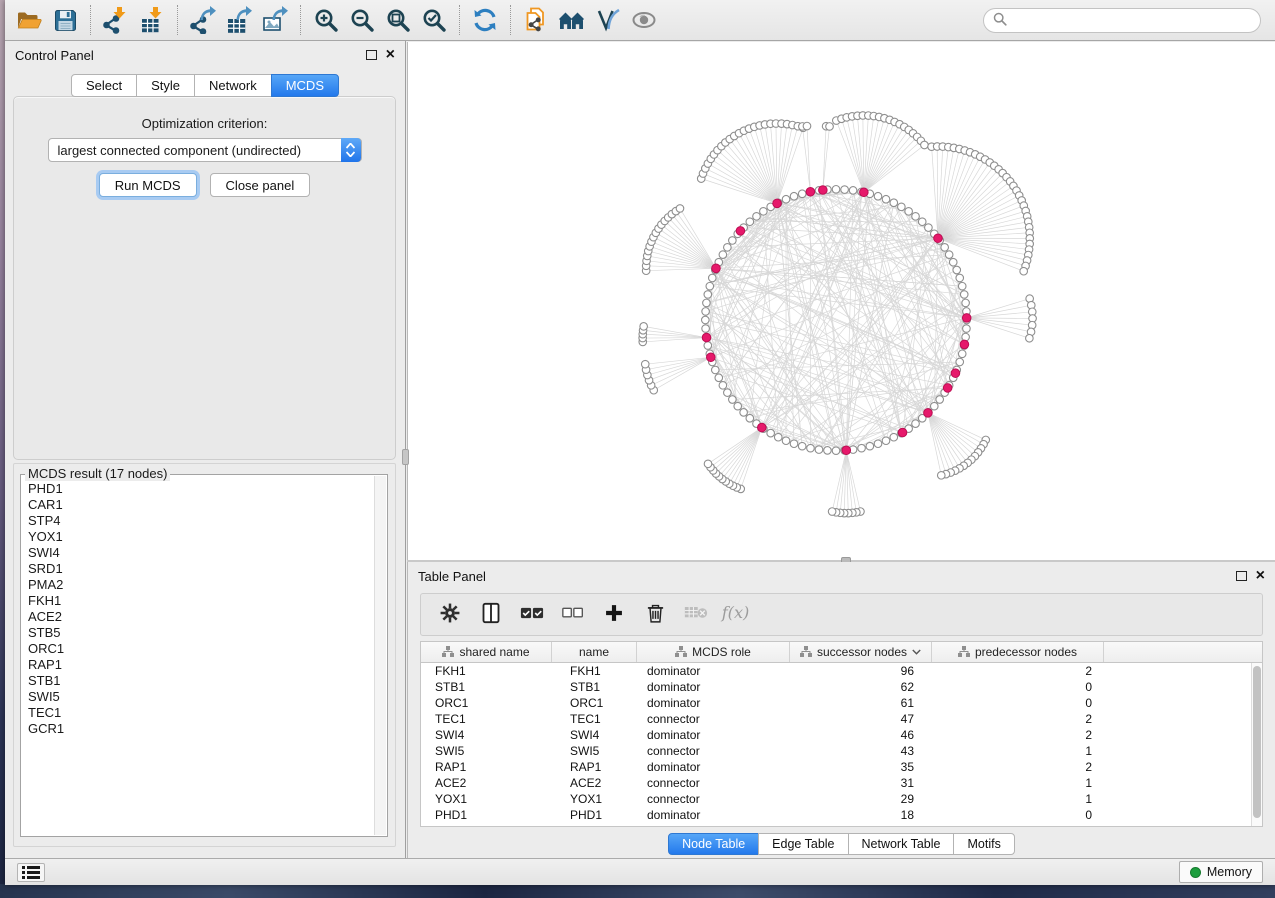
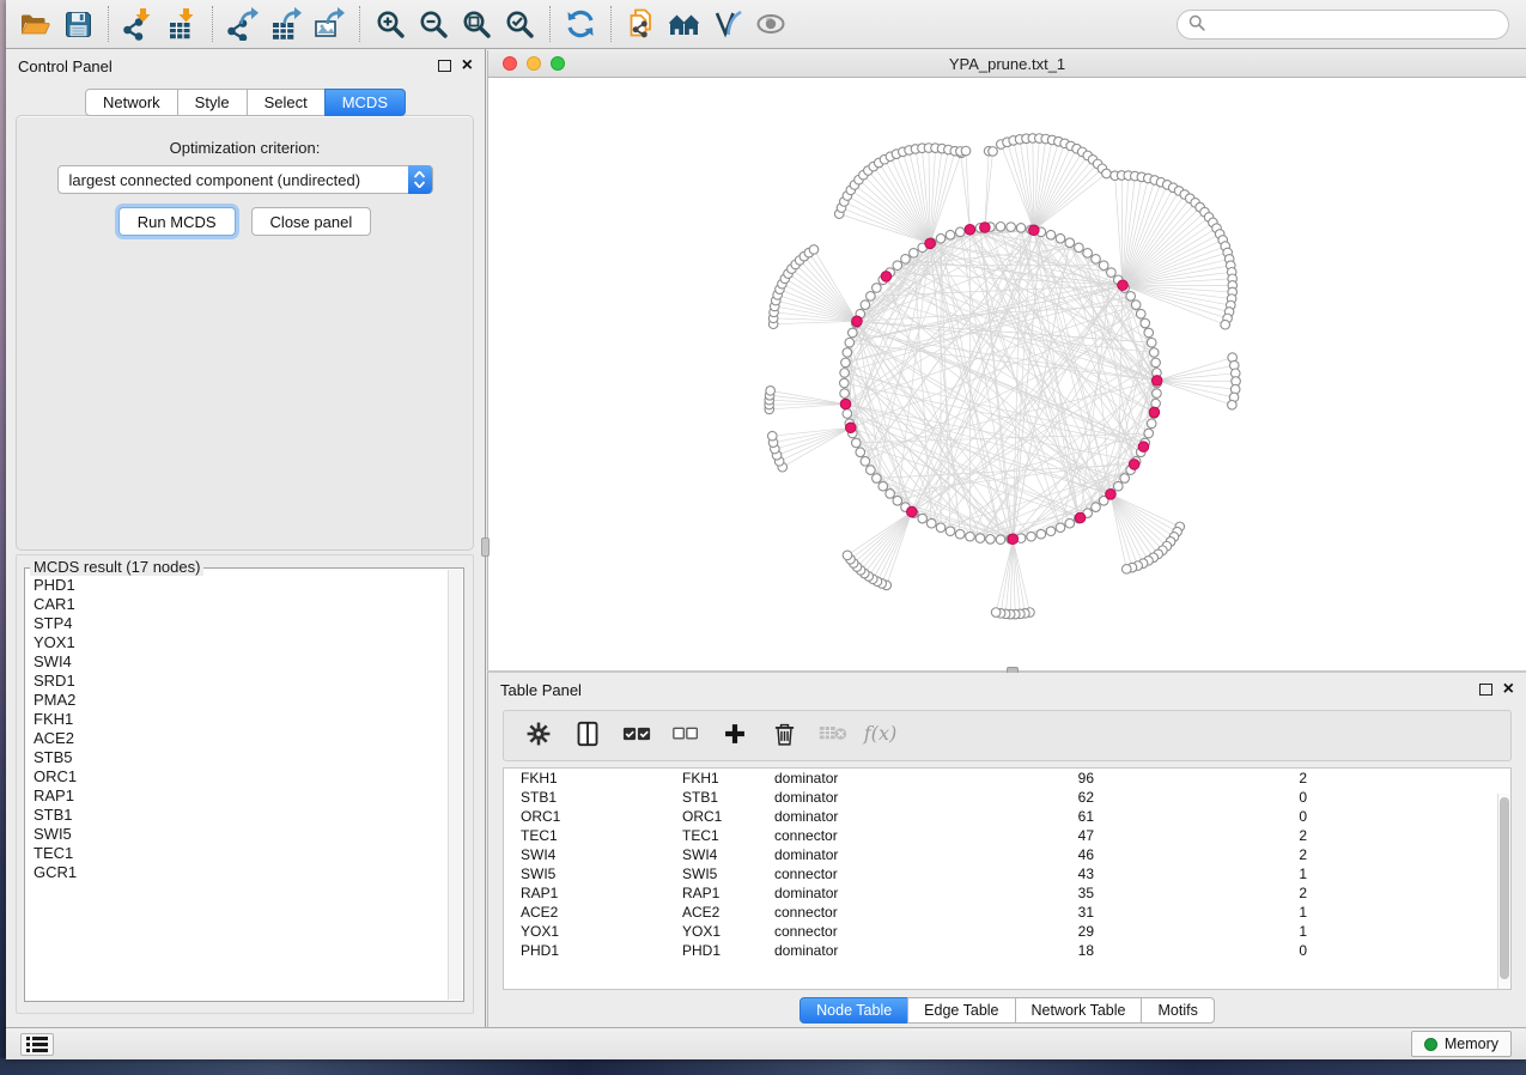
  Control Panel
  ×
- Select
+ Network
  Style
- Network
+ Select
  MCDS
  Optimization criterion:
  largest connected component (undirected)
  Run MCDS
  Close panel
  MCDS result (17 nodes)
  PHD1
  CAR1
  STP4
  YOX1
  SWI4
  SRD1
  PMA2
  FKH1
  ACE2
  STB5
  ORC1
  RAP1
  STB1
  SWI5
  TEC1
  GCR1
+ YPA_prune.txt_1
  Table Panel
  ×
  f(x)
- shared name
- name
- MCDS role
- successor nodes
- predecessor nodes
  FKH1
  FKH1
  dominator
  96
  2
  STB1
  STB1
  dominator
  62
  0
  ORC1
  ORC1
  dominator
  61
  0
  TEC1
  TEC1
  connector
  47
  2
  SWI4
  SWI4
  dominator
  46
  2
  SWI5
  SWI5
  connector
  43
  1
  RAP1
  RAP1
  dominator
  35
  2
  ACE2
  ACE2
  connector
  31
  1
  YOX1
  YOX1
  connector
  29
  1
  PHD1
  PHD1
  dominator
  18
  0
  Node Table
  Edge Table
  Network Table
  Motifs
  Memory
